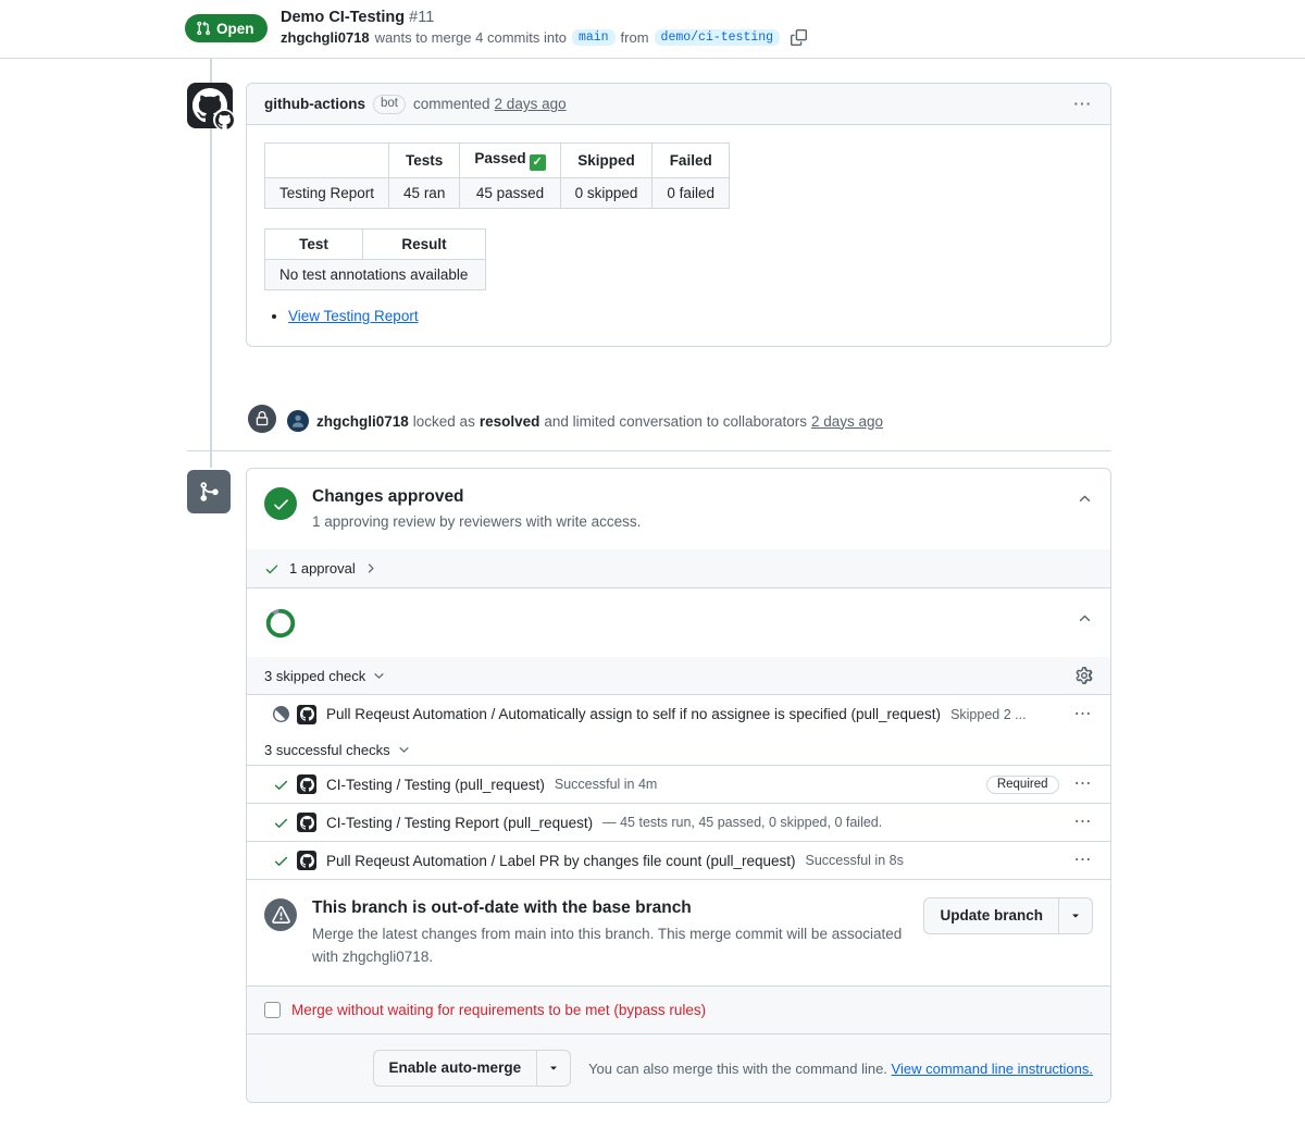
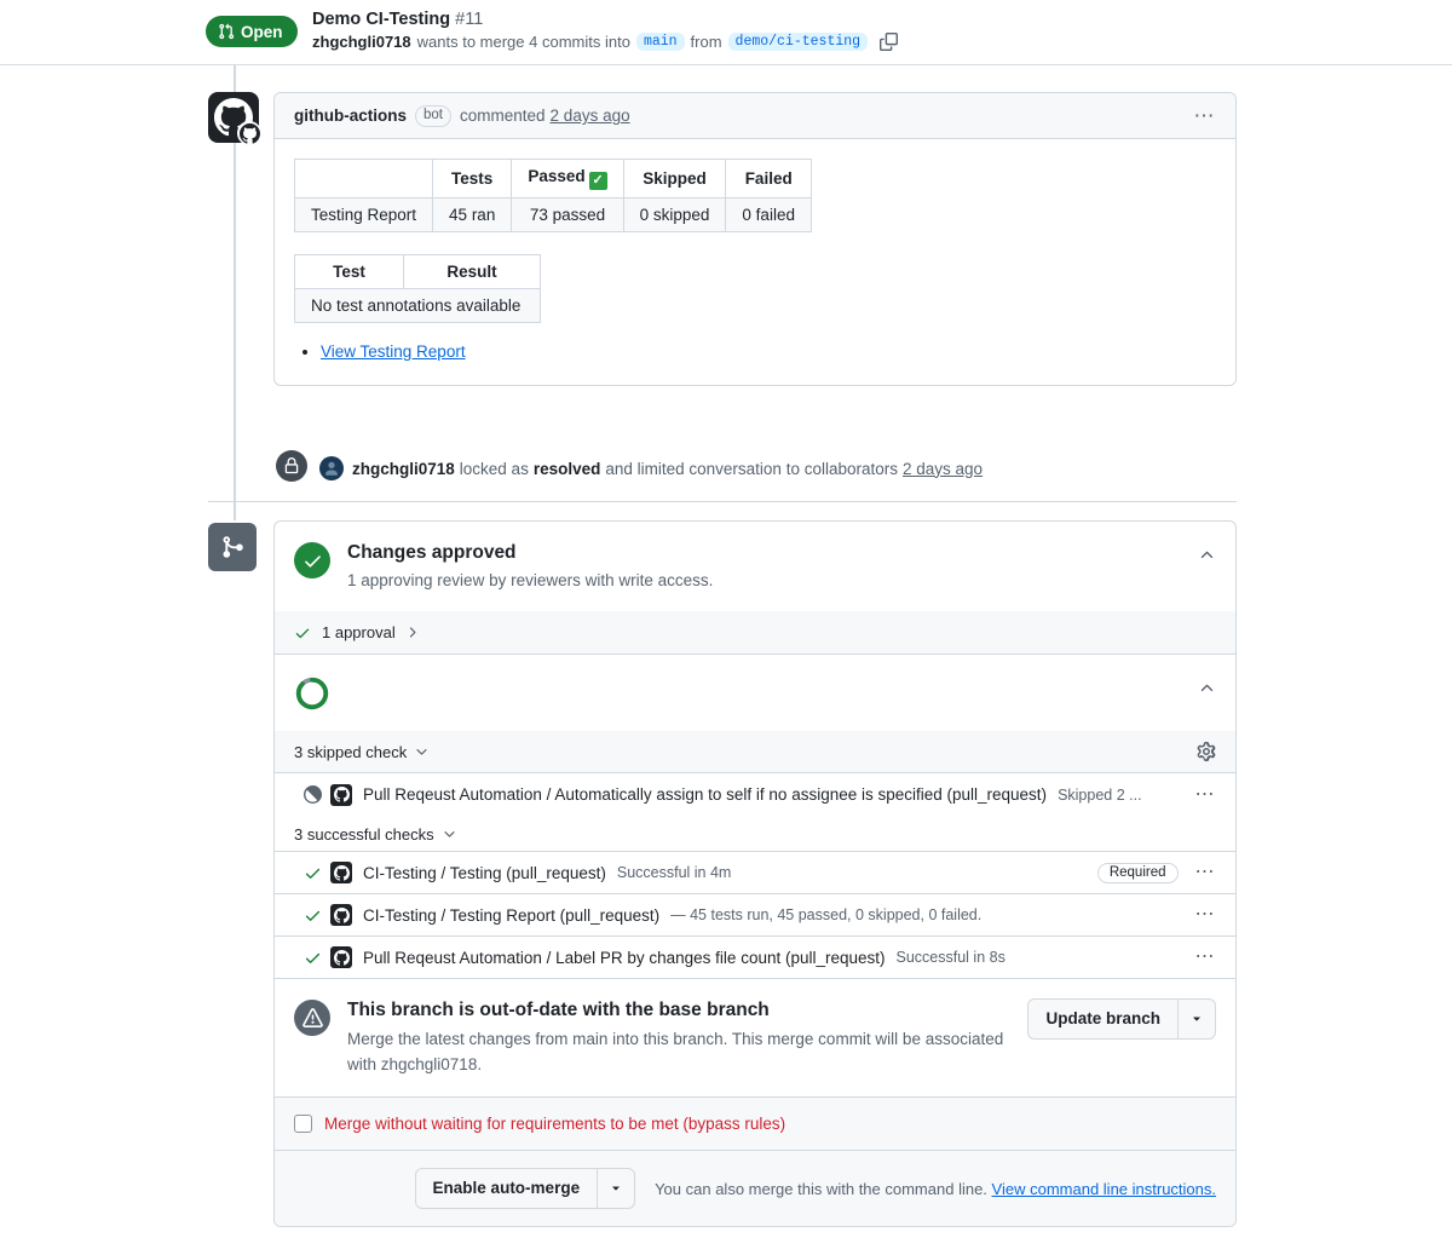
  Open
  Demo CI-Testing #11
  zhgchgli0718
  wants to merge 4 commits into
  main
  from
  demo/ci-testing
  github-actions
  bot
  commented
  2 days ago
  ⋯
  	Tests	Passed ✓	Skipped	Failed
- Testing Report	45 ran	45 passed	0 skipped	0 failed
+ Testing Report	45 ran	73 passed	0 skipped	0 failed
  Test	Result
  No test annotations available
  View Testing Report
  zhgchgli0718
  locked as
  resolved
  and limited conversation to collaborators
  2 days ago
  Changes approved
  1 approving review by reviewers with write access.
  1 approval
  3 skipped check
  Pull Reqeust Automation / Automatically assign to self if no assignee is specified (pull_request)
  Skipped 2 ...
  ⋯
  3 successful checks
  CI-Testing / Testing (pull_request)
  Successful in 4m
  Required
  ⋯
  CI-Testing / Testing Report (pull_request)
  — 45 tests run, 45 passed, 0 skipped, 0 failed.
  ⋯
  Pull Reqeust Automation / Label PR by changes file count (pull_request)
  Successful in 8s
  ⋯
  This branch is out-of-date with the base branch
  Merge the latest changes from main into this branch. This merge commit will be associated with zhgchgli0718.
  Update branch
  Merge without waiting for requirements to be met (bypass rules)
  Enable auto-merge
  You can also merge this with the command line. View command line instructions.
